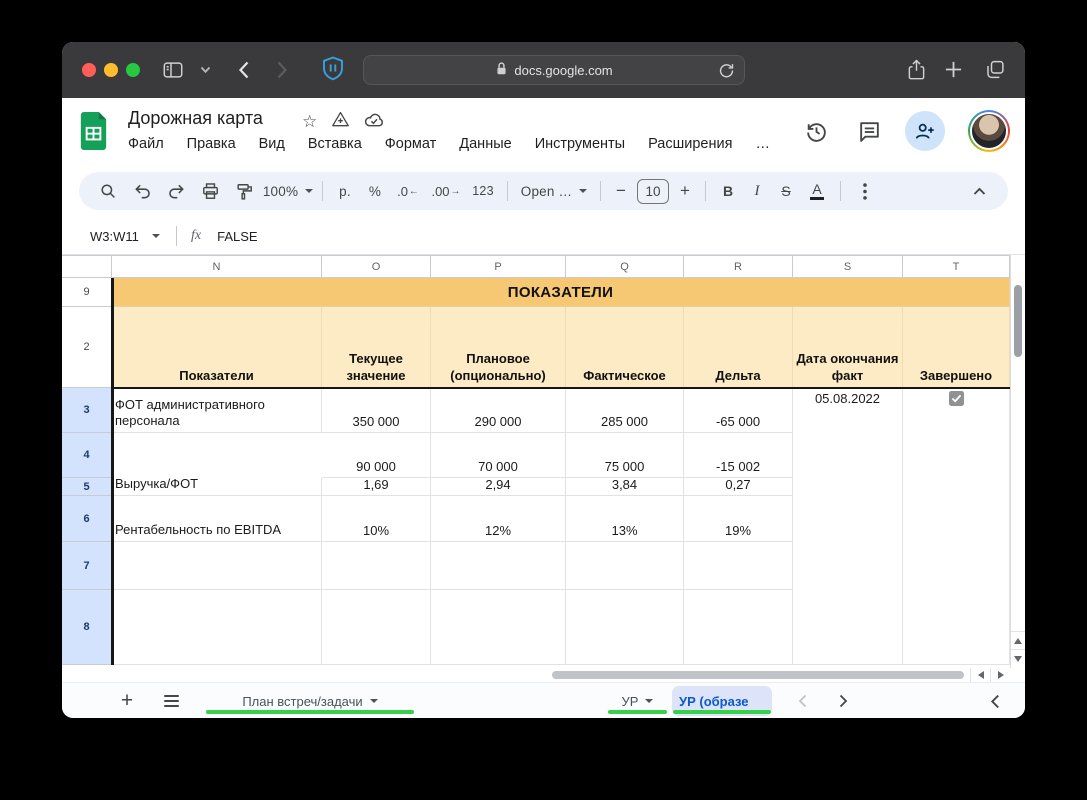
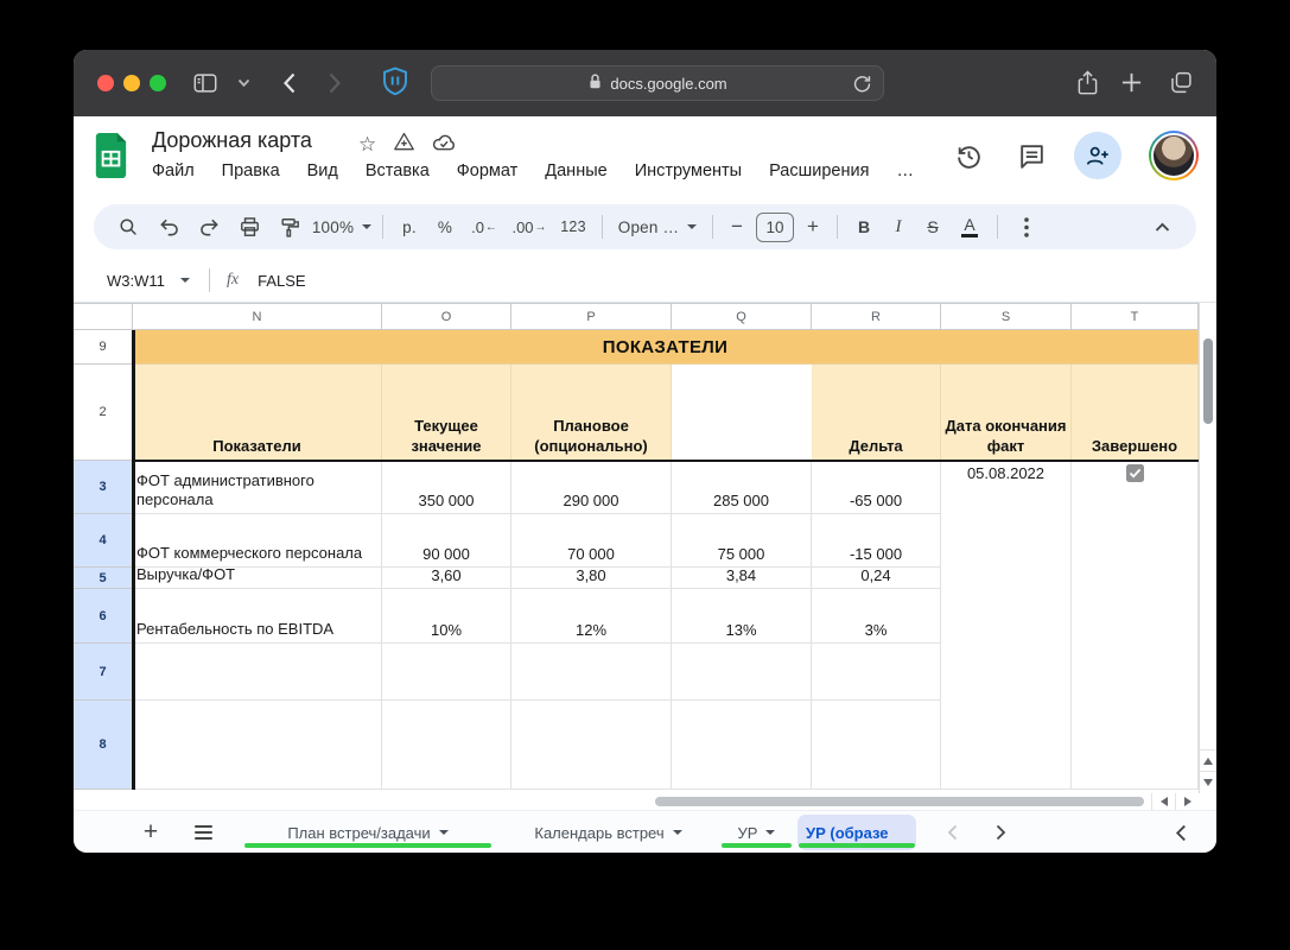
  docs.google.com
  Дорожная карта
  ☆
  Файл
  Правка
  Вид
  Вставка
  Формат
  Данные
  Инструменты
  Расширения
  …
  100%
  р.
  %
  .0
  ←
  .00
  →
  123
  Open …
  −
  10
  +
  B
  I
  S
  A
  W3:W11
  fx
  FALSE
  N
  O
  P
  Q
  R
  S
  T
  9
  2
  3
  4
  5
  6
  7
  8
  ПОКАЗАТЕЛИ
  Показатели
  Текущее значение
  Плановое (опционально)
- Фактическое
  Дельта
  Дата окончания факт
  Завершено
  ФОТ административного персонала
  350 000
  290 000
  285 000
  -65 000
+ ФОТ коммерческого персонала
  90 000
  70 000
  75 000
- -15 002
+ -15 000
  Выручка/ФОТ
- 1,69
+ 3,60
- 2,94
+ 3,80
  3,84
- 0,27
+ 0,24
  Рентабельность по EBITDA
  10%
  12%
  13%
- 19%
+ 3%
  05.08.2022
  +
  План встреч/задачи
+ Календарь встреч
  УР
  УР (образе
